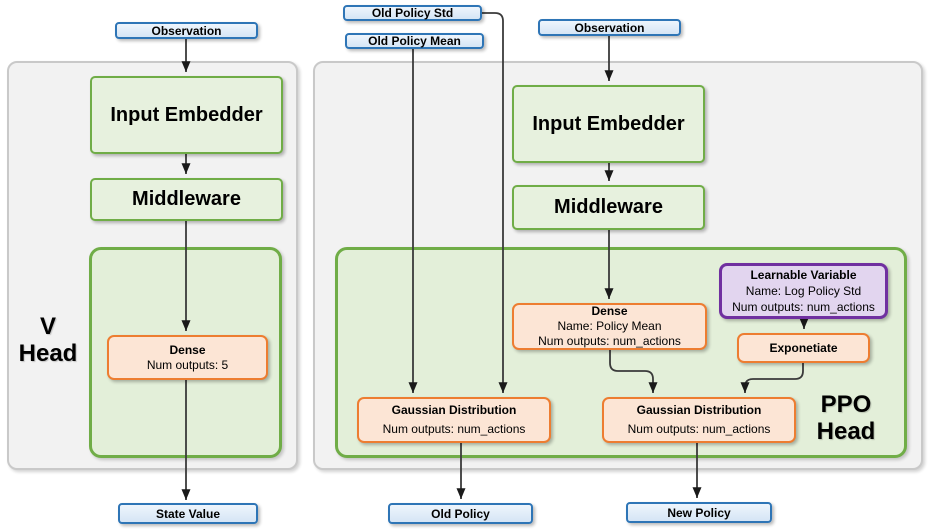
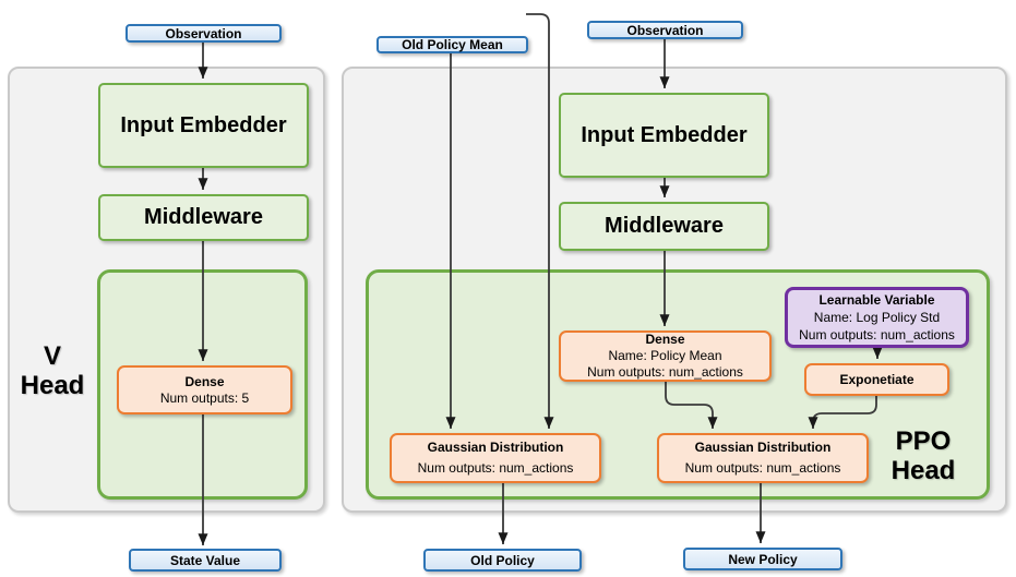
  V
  Head
  PPO
  Head
  Observation
  Input Embedder
  Middleware
  Dense
  Num outputs: 5
  State Value
- Old Policy Std
  Old Policy Mean
  Observation
  Input Embedder
  Middleware
  Dense
  Name: Policy Mean
  Num outputs: num_actions
  Learnable Variable
  Name: Log Policy Std
  Num outputs: num_actions
  Exponetiate
  Gaussian Distribution
  Num outputs: num_actions
  Gaussian Distribution
  Num outputs: num_actions
  Old Policy
  New Policy
